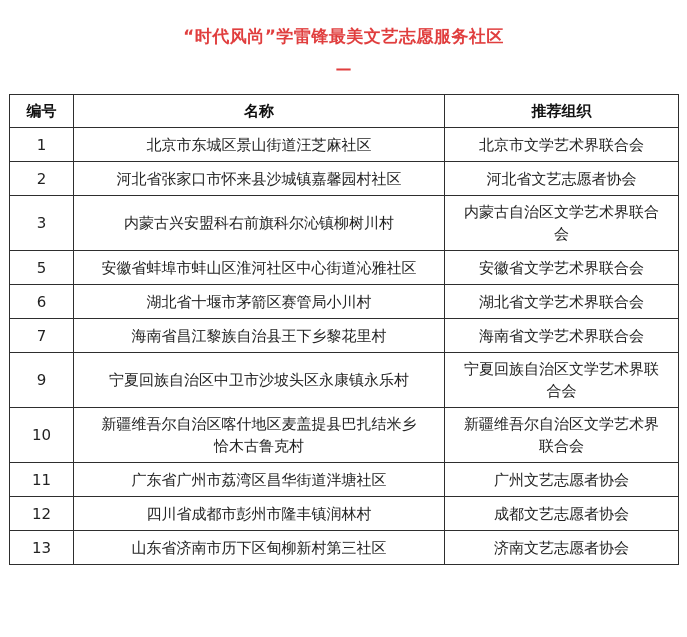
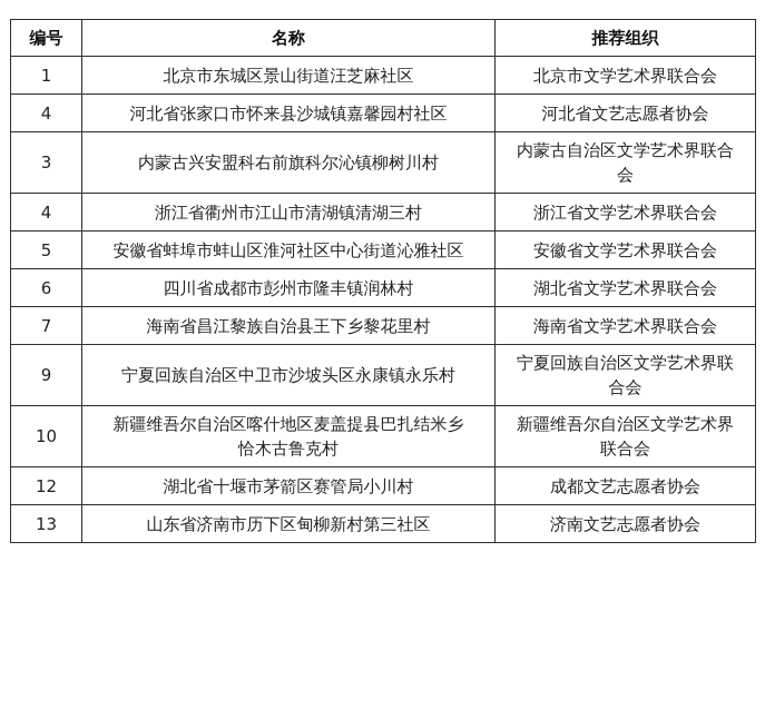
- “时代风尚”学雷锋最美文艺志愿服务社区
- —
  编号	名称	推荐组织
  1	北京市东城区景山街道汪芝麻社区	北京市文学艺术界联合会
- 2	河北省张家口市怀来县沙城镇嘉馨园村社区	河北省文艺志愿者协会
+ 4	河北省张家口市怀来县沙城镇嘉馨园村社区	河北省文艺志愿者协会
  3	内蒙古兴安盟科右前旗科尔沁镇柳树川村	内蒙古自治区文学艺术界联合会
+ 4	浙江省衢州市江山市清湖镇清湖三村	浙江省文学艺术界联合会
  5	安徽省蚌埠市蚌山区淮河社区中心街道沁雅社区	安徽省文学艺术界联合会
- 6	湖北省十堰市茅箭区赛管局小川村	湖北省文学艺术界联合会
+ 6	四川省成都市彭州市隆丰镇润林村	湖北省文学艺术界联合会
  7	海南省昌江黎族自治县王下乡黎花里村	海南省文学艺术界联合会
  9	宁夏回族自治区中卫市沙坡头区永康镇永乐村	宁夏回族自治区文学艺术界联合会
  10	新疆维吾尔自治区喀什地区麦盖提县巴扎结米乡恰木古鲁克村	新疆维吾尔自治区文学艺术界联合会
- 11	广东省广州市荔湾区昌华街道泮塘社区	广州文艺志愿者协会
- 12	四川省成都市彭州市隆丰镇润林村	成都文艺志愿者协会
+ 12	湖北省十堰市茅箭区赛管局小川村	成都文艺志愿者协会
  13	山东省济南市历下区甸柳新村第三社区	济南文艺志愿者协会
